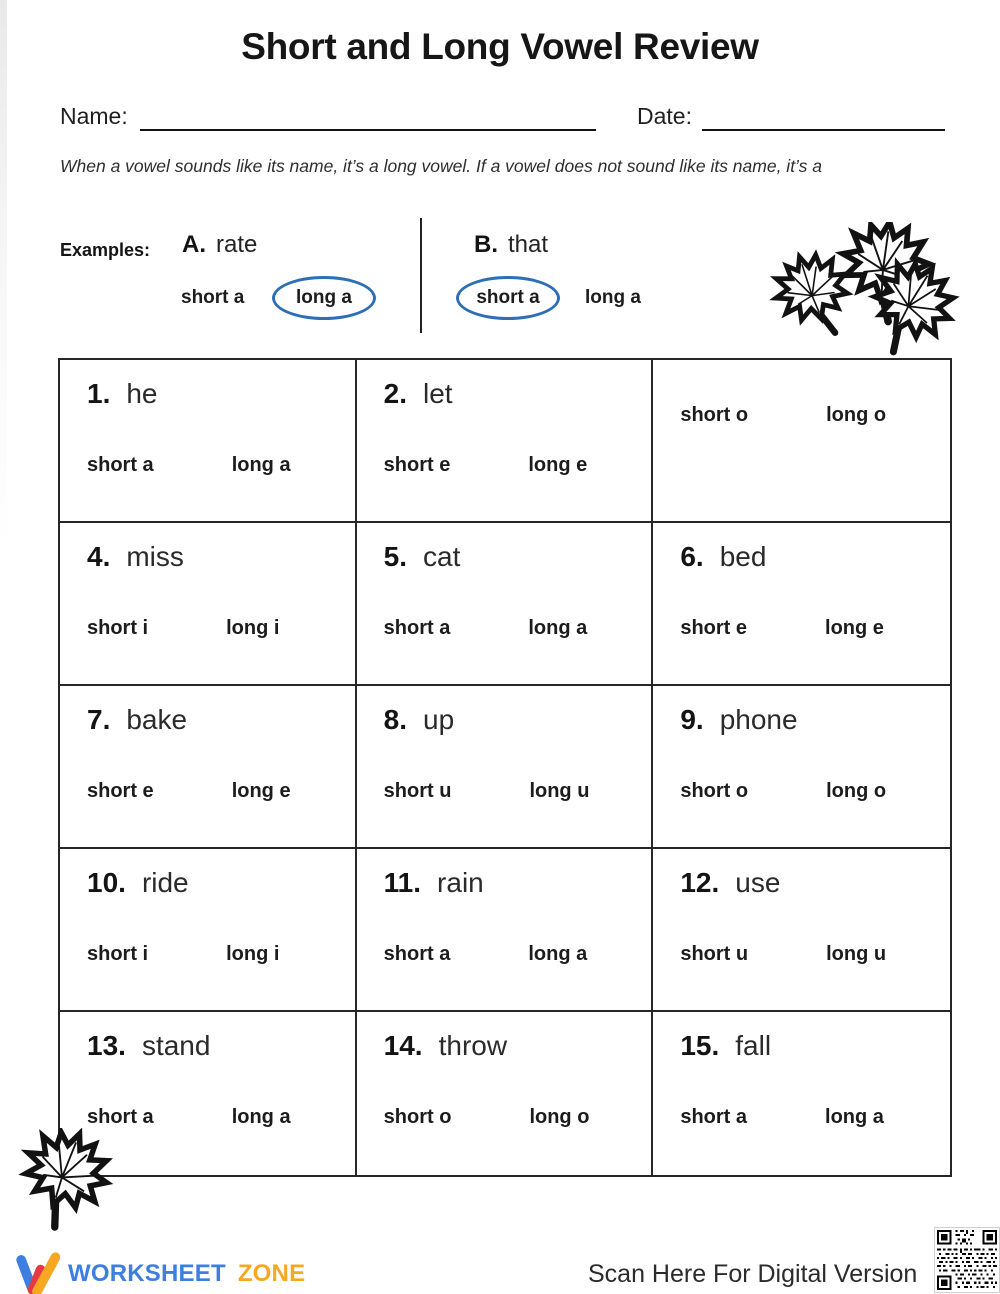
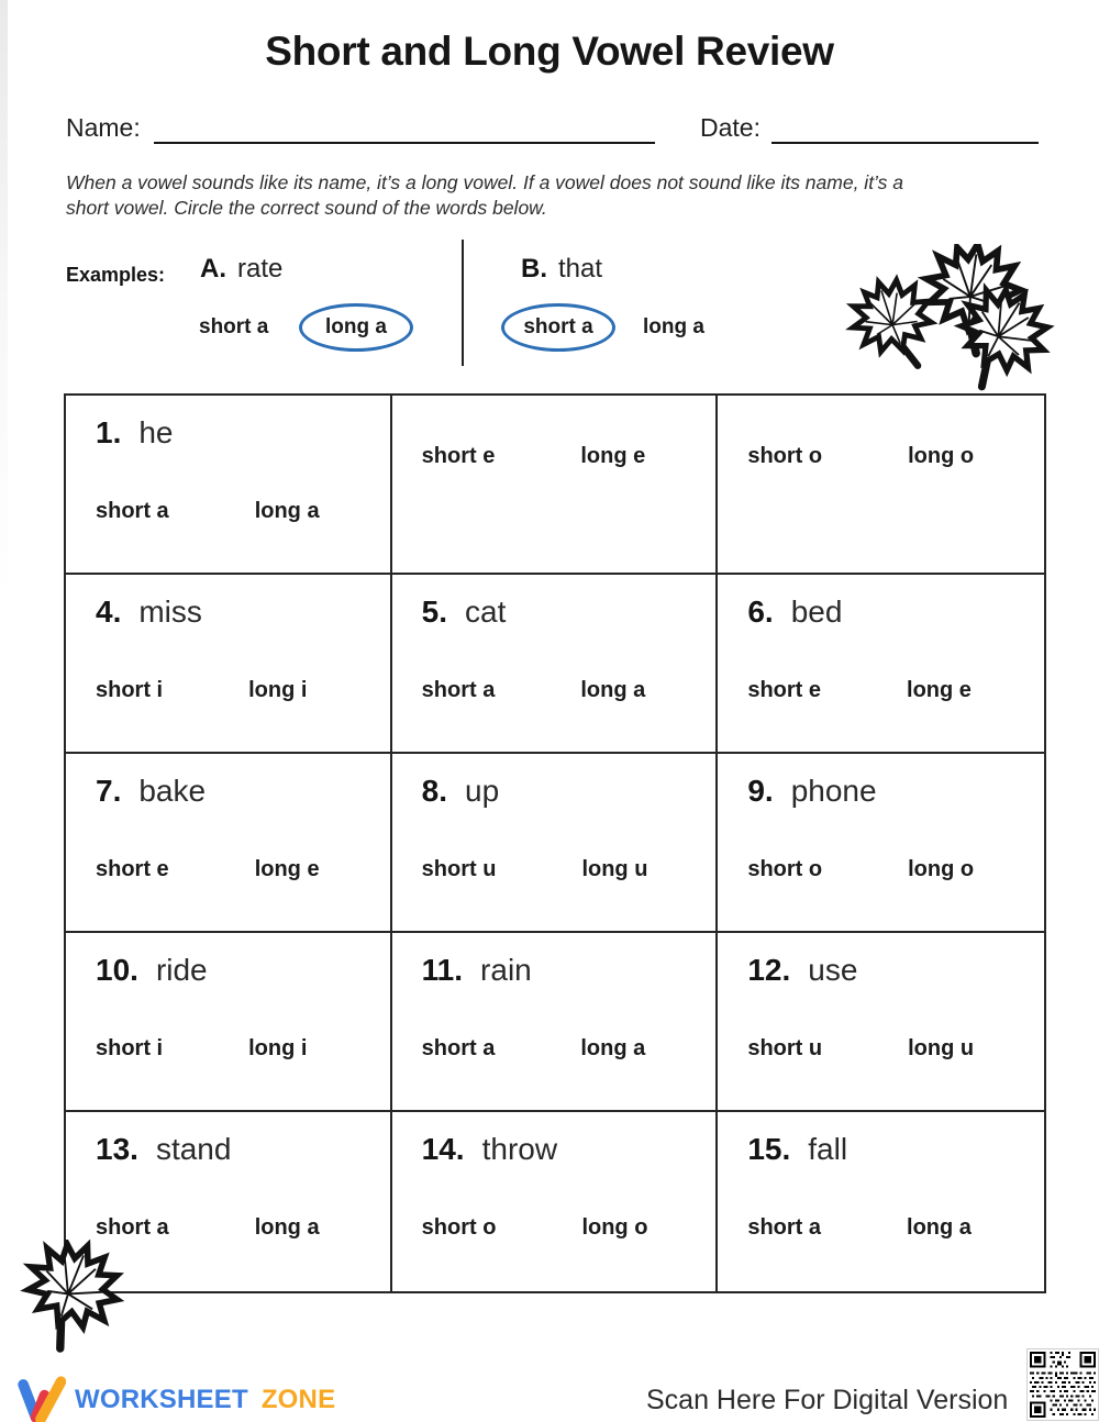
  Short and Long Vowel Review
  Name:
  Date:
  When a vowel sounds like its name, it’s a long vowel. If a vowel does not sound like its name, it’s a
+ short vowel. Circle the correct sound of the words below.
  Examples:
  A. rate
  short a
  long a
  B. that
  short a
  long a
  1. he
  short a
  long a
- 2. let
  short e
  long e
  short o
  long o
  4. miss
  short i
  long i
  5. cat
  short a
  long a
  6. bed
  short e
  long e
  7. bake
  short e
  long e
  8. up
  short u
  long u
  9. phone
  short o
  long o
  10. ride
  short i
  long i
  11. rain
  short a
  long a
  12. use
  short u
  long u
  13. stand
  short a
  long a
  14. throw
  short o
  long o
  15. fall
  short a
  long a
  WORKSHEET
  ZONE
  Scan Here For Digital Version
